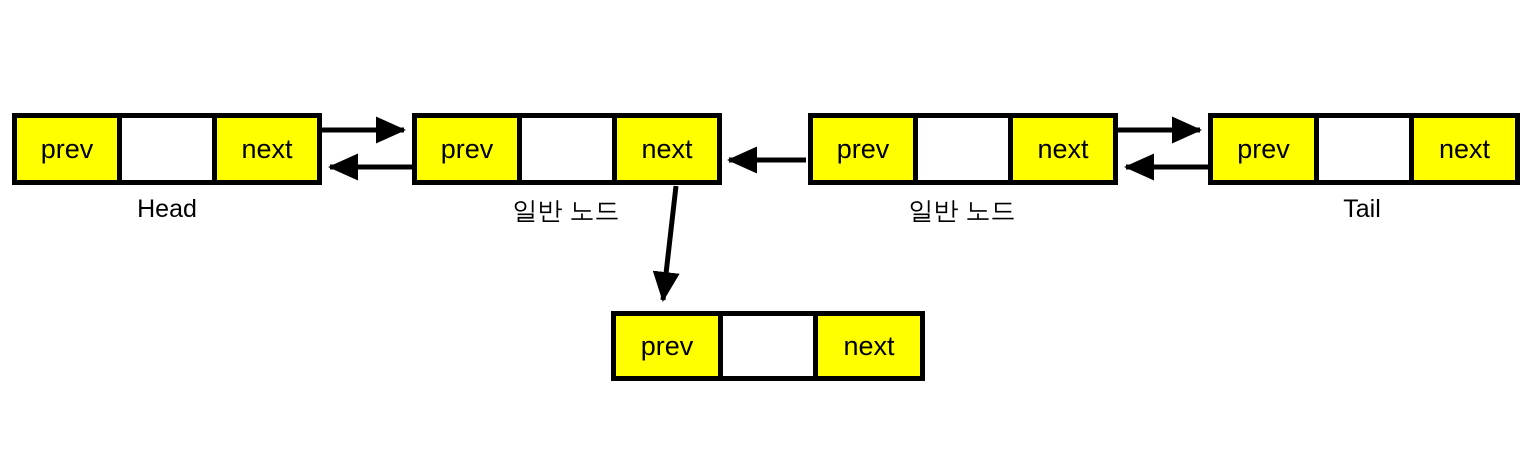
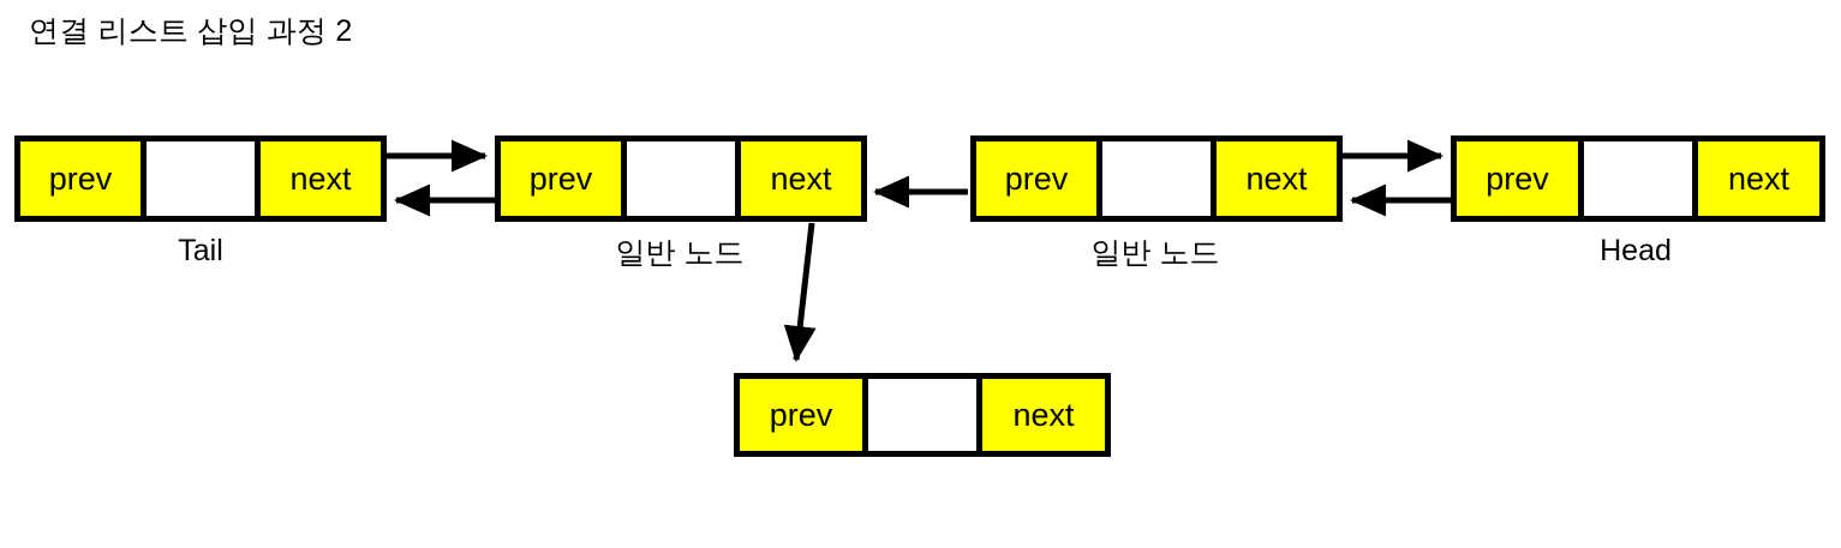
+ 연결 리스트 삽입 과정 2
  prev
  next
- Head
+ Tail
  prev
  next
  일반 노드
  prev
  next
  일반 노드
  prev
  next
- Tail
+ Head
  prev
  next
